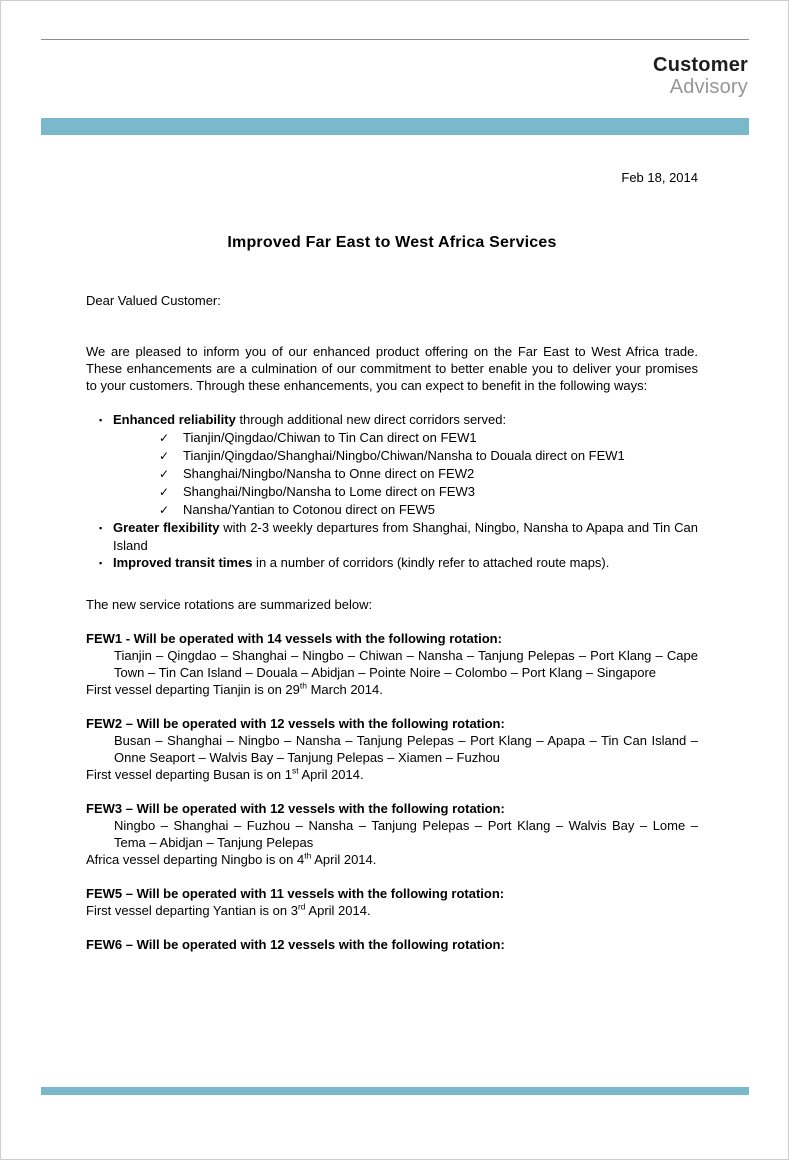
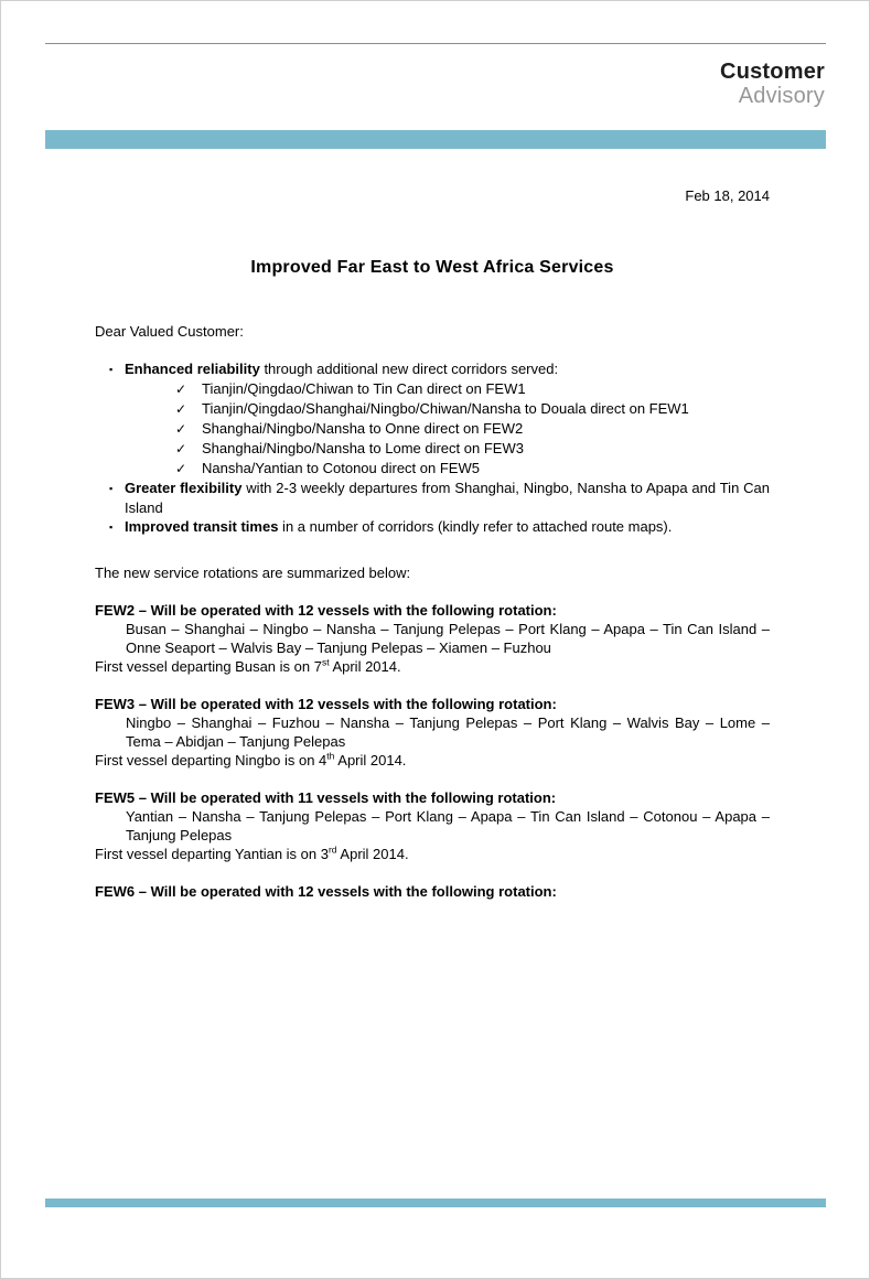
  Customer
  Advisory
  Feb 18, 2014
  Improved Far East to West Africa Services
  Dear Valued Customer:
- We are pleased to inform you of our enhanced product offering on the Far East to West Africa trade. These enhancements are a culmination of our commitment to better enable you to deliver your promises to your customers. Through these enhancements, you can expect to benefit in the following ways:
  ▪ Enhanced reliability through additional new direct corridors served:
  ✓ Tianjin/Qingdao/Chiwan to Tin Can direct on FEW1
  ✓ Tianjin/Qingdao/Shanghai/Ningbo/Chiwan/Nansha to Douala direct on FEW1
  ✓ Shanghai/Ningbo/Nansha to Onne direct on FEW2
  ✓ Shanghai/Ningbo/Nansha to Lome direct on FEW3
  ✓ Nansha/Yantian to Cotonou direct on FEW5
  ▪ Greater flexibility with 2-3 weekly departures from Shanghai, Ningbo, Nansha to Apapa and Tin Can Island
  ▪ Improved transit times in a number of corridors (kindly refer to attached route maps).
  The new service rotations are summarized below:
- FEW1 - Will be operated with 14 vessels with the following rotation:
- Tianjin – Qingdao – Shanghai – Ningbo – Chiwan – Nansha – Tanjung Pelepas – Port Klang – Cape Town – Tin Can Island – Douala – Abidjan – Pointe Noire – Colombo – Port Klang – Singapore
- First vessel departing Tianjin is on 29th March 2014.
  FEW2 – Will be operated with 12 vessels with the following rotation:
  Busan – Shanghai – Ningbo – Nansha – Tanjung Pelepas – Port Klang – Apapa – Tin Can Island – Onne Seaport – Walvis Bay – Tanjung Pelepas – Xiamen – Fuzhou
- First vessel departing Busan is on 1st April 2014.
+ First vessel departing Busan is on 7st April 2014.
  FEW3 – Will be operated with 12 vessels with the following rotation:
  Ningbo – Shanghai – Fuzhou – Nansha – Tanjung Pelepas – Port Klang – Walvis Bay – Lome – Tema – Abidjan – Tanjung Pelepas
- Africa vessel departing Ningbo is on 4th April 2014.
+ First vessel departing Ningbo is on 4th April 2014.
  FEW5 – Will be operated with 11 vessels with the following rotation:
+ Yantian – Nansha – Tanjung Pelepas – Port Klang – Apapa – Tin Can Island – Cotonou – Apapa – Tanjung Pelepas
  First vessel departing Yantian is on 3rd April 2014.
  FEW6 – Will be operated with 12 vessels with the following rotation:
